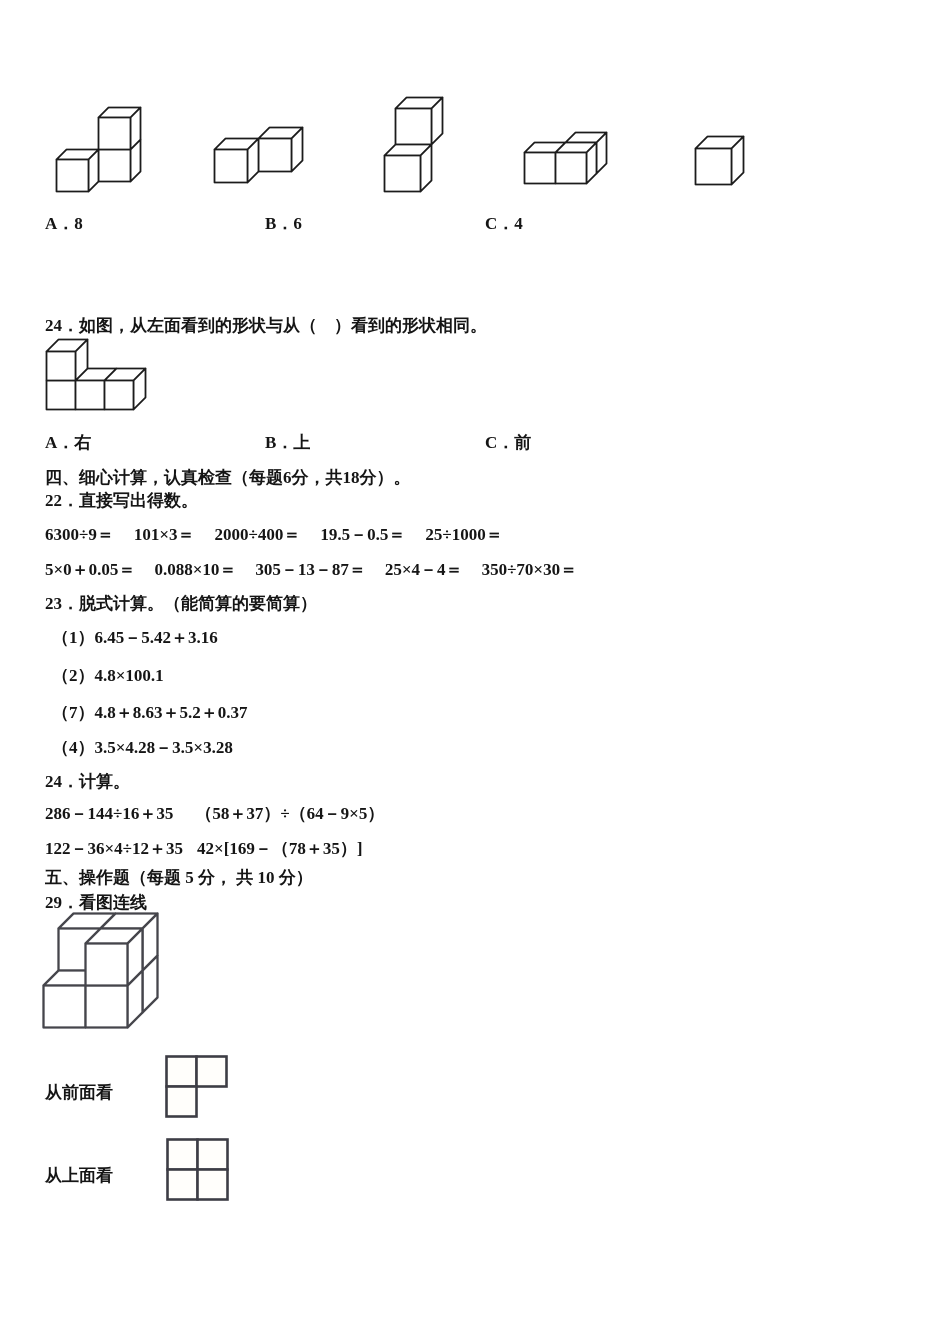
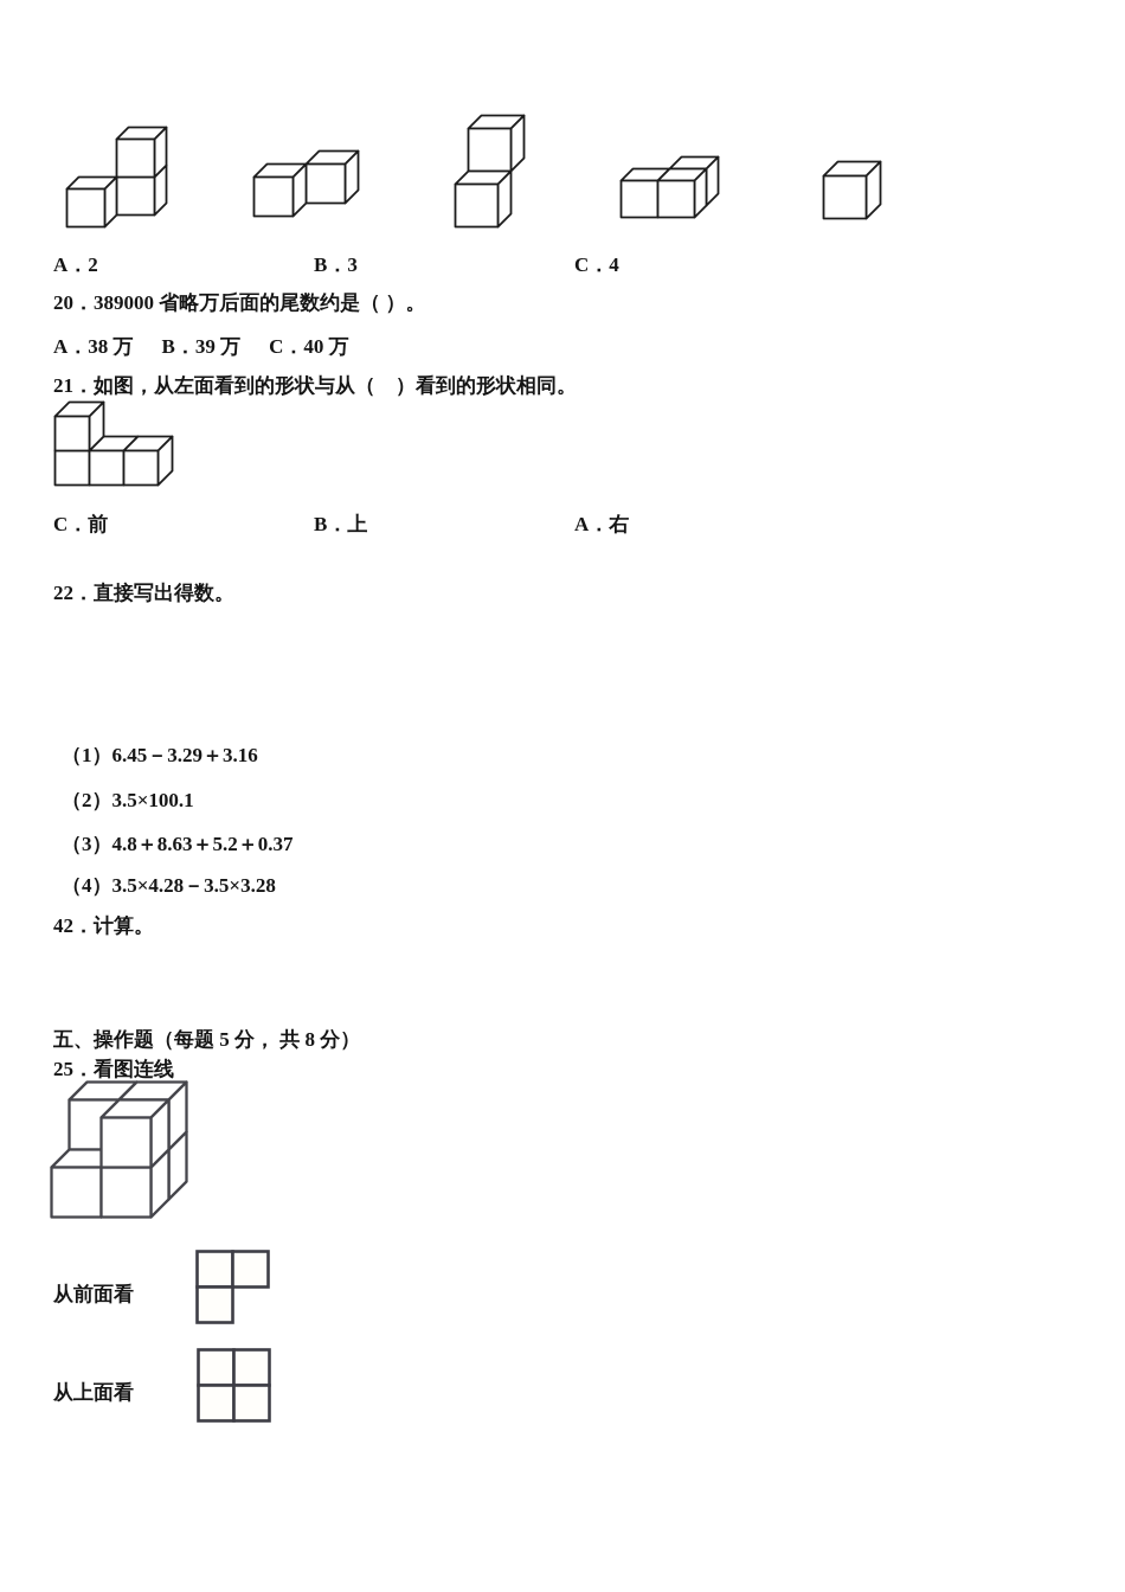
- A．8
+ A．2
- B．6
+ B．3
  C．4
+ 20．389000 省略万后面的尾数约是（ ）。
+ A．38 万
+ B．39 万
+ C．40 万
- 24．如图，从左面看到的形状与从（ ）看到的形状相同。
+ 21．如图，从左面看到的形状与从（ ）看到的形状相同。
- A．右
+ C．前
  B．上
- C．前
+ A．右
- 四、细心计算，认真检查（每题6分，共18分）。
  22．直接写出得数。
- 6300÷9＝
- 101×3＝
- 2000÷400＝
- 19.5－0.5＝
- 25÷1000＝
- 5×0＋0.05＝
- 0.088×10＝
- 305－13－87＝
- 25×4－4＝
- 350÷70×30＝
- 23．脱式计算。（能简算的要简算）
- （1）6.45－5.42＋3.16
+ （1）6.45－3.29＋3.16
- （2）4.8×100.1
+ （2）3.5×100.1
- （7）4.8＋8.63＋5.2＋0.37
+ （3）4.8＋8.63＋5.2＋0.37
  （4）3.5×4.28－3.5×3.28
- 24．计算。
+ 42．计算。
- 286－144÷16＋35
- （58＋37）÷（64－9×5）
- 122－36×4÷12＋35
- 42×[169－（78＋35）]
- 五、操作题（每题 5 分， 共 10 分）
+ 五、操作题（每题 5 分， 共 8 分）
- 29．看图连线
+ 25．看图连线
  从前面看
  从上面看
